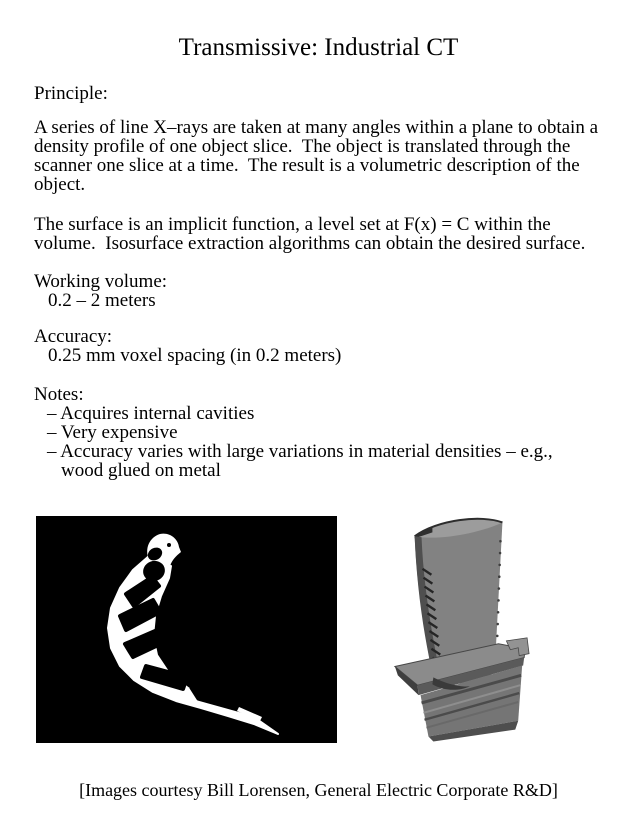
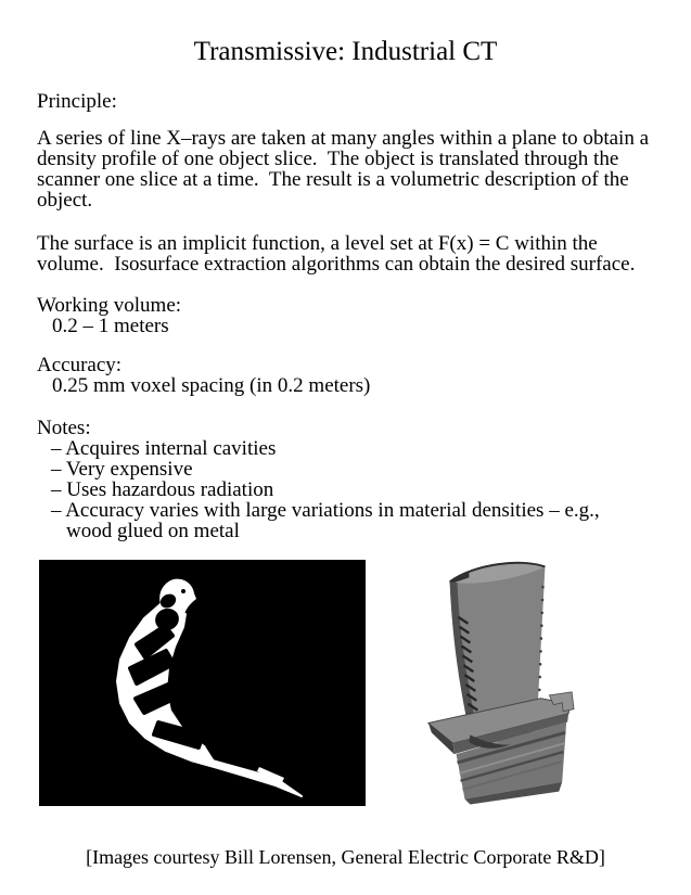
  Transmissive: Industrial CT
  Principle:
  A series of line X–rays are taken at many angles within a plane to obtain a density profile of one object slice. The object is translated through the scanner one slice at a time. The result is a volumetric description of the object.
  The surface is an implicit function, a level set at F(x) = C within the volume. Isosurface extraction algorithms can obtain the desired surface.
  Working volume:
- 0.2 – 2 meters
+ 0.2 – 1 meters
  Accuracy:
  0.25 mm voxel spacing (in 0.2 meters)
  Notes:
  – Acquires internal cavities
  – Very expensive
+ – Uses hazardous radiation
  – Accuracy varies with large variations in material densities – e.g.,
  wood glued on metal
  [Images courtesy Bill Lorensen, General Electric Corporate R&D]
